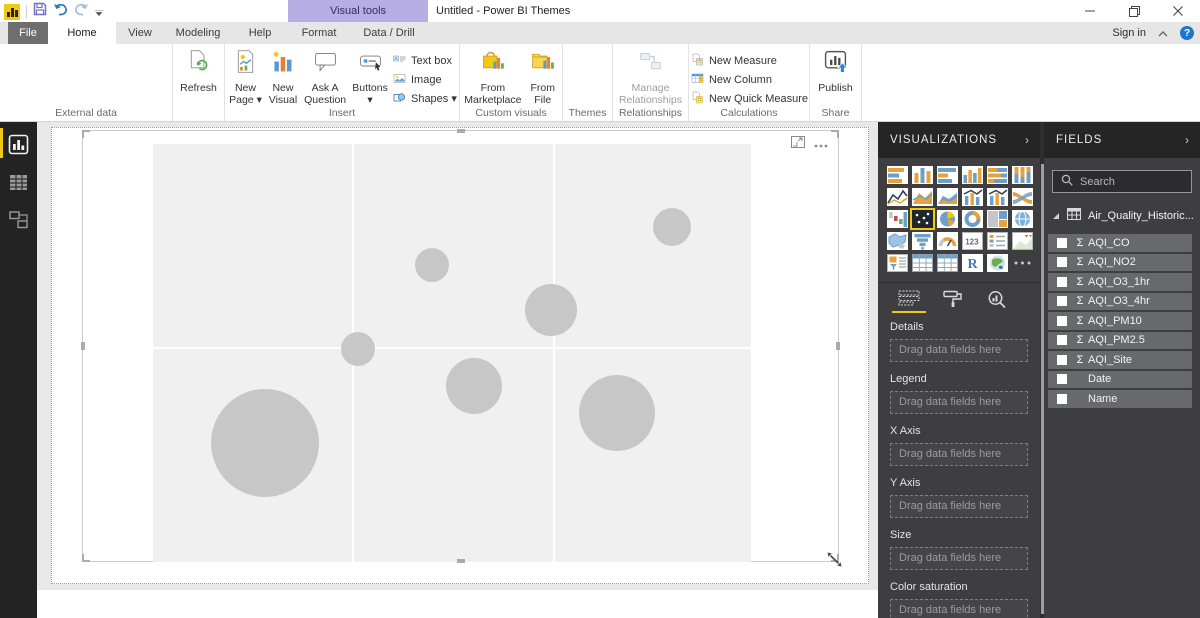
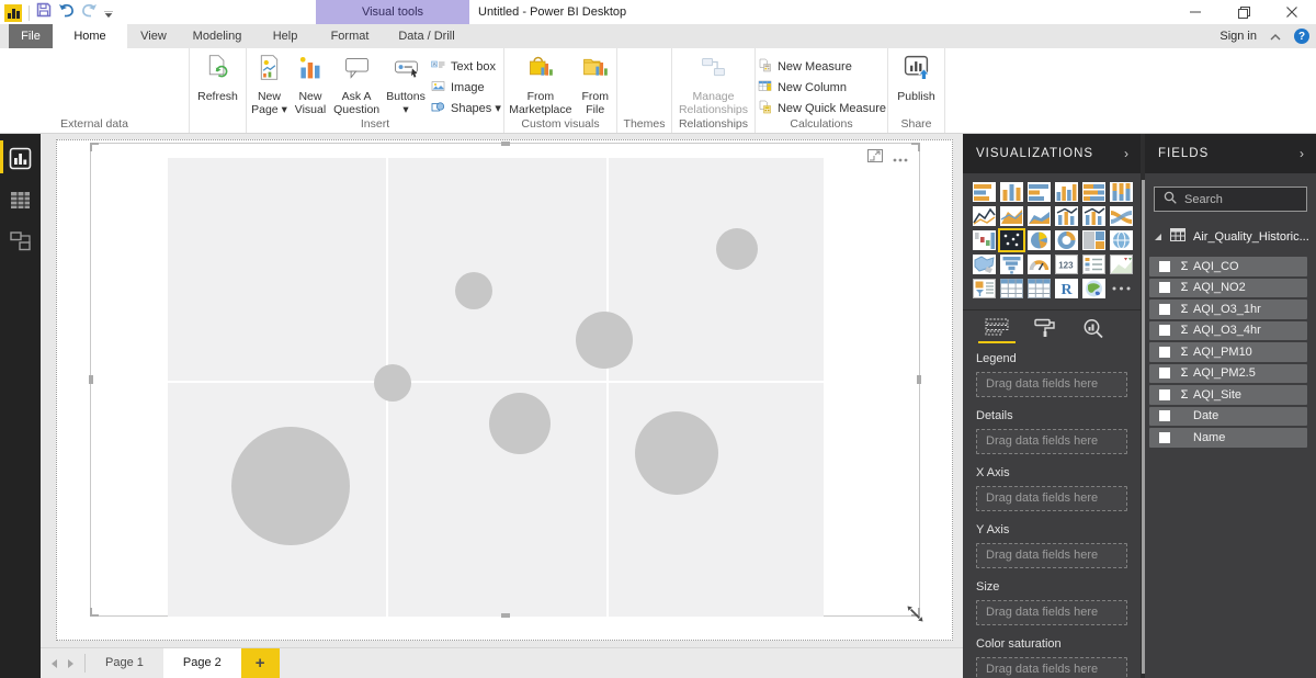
  Visual tools
- Untitled - Power BI Themes
+ Untitled - Power BI Desktop
  File
  Home
  View
  Modeling
  Help
  Format
  Data / Drill
  Sign in
  ?
  External data
  Refresh
  New
  Page ▾
  New
  Visual
  Ask A
  Question
  Buttons
  ▾
  Text box
  Image
  Shapes ▾
  Insert
  From
  Marketplace
  From
  File
  Custom visuals
  Themes
  Manage
  Relationships
  Relationships
  New Measure
  New Column
  New Quick Measure
  Calculations
  Publish
  Share
+ Page 1
+ Page 2
+ +
  VISUALIZATIONS
  ›
  123
  R
- Details
+ Legend
  Drag data fields here
- Legend
+ Details
  Drag data fields here
  X Axis
  Drag data fields here
  Y Axis
  Drag data fields here
  Size
  Drag data fields here
  Color saturation
  Drag data fields here
  FIELDS
  ›
  Search
  Air_Quality_Historic...
  Σ
  AQI_CO
  Σ
  AQI_NO2
  Σ
  AQI_O3_1hr
  Σ
  AQI_O3_4hr
  Σ
  AQI_PM10
  Σ
  AQI_PM2.5
  Σ
  AQI_Site
  Date
  Name
